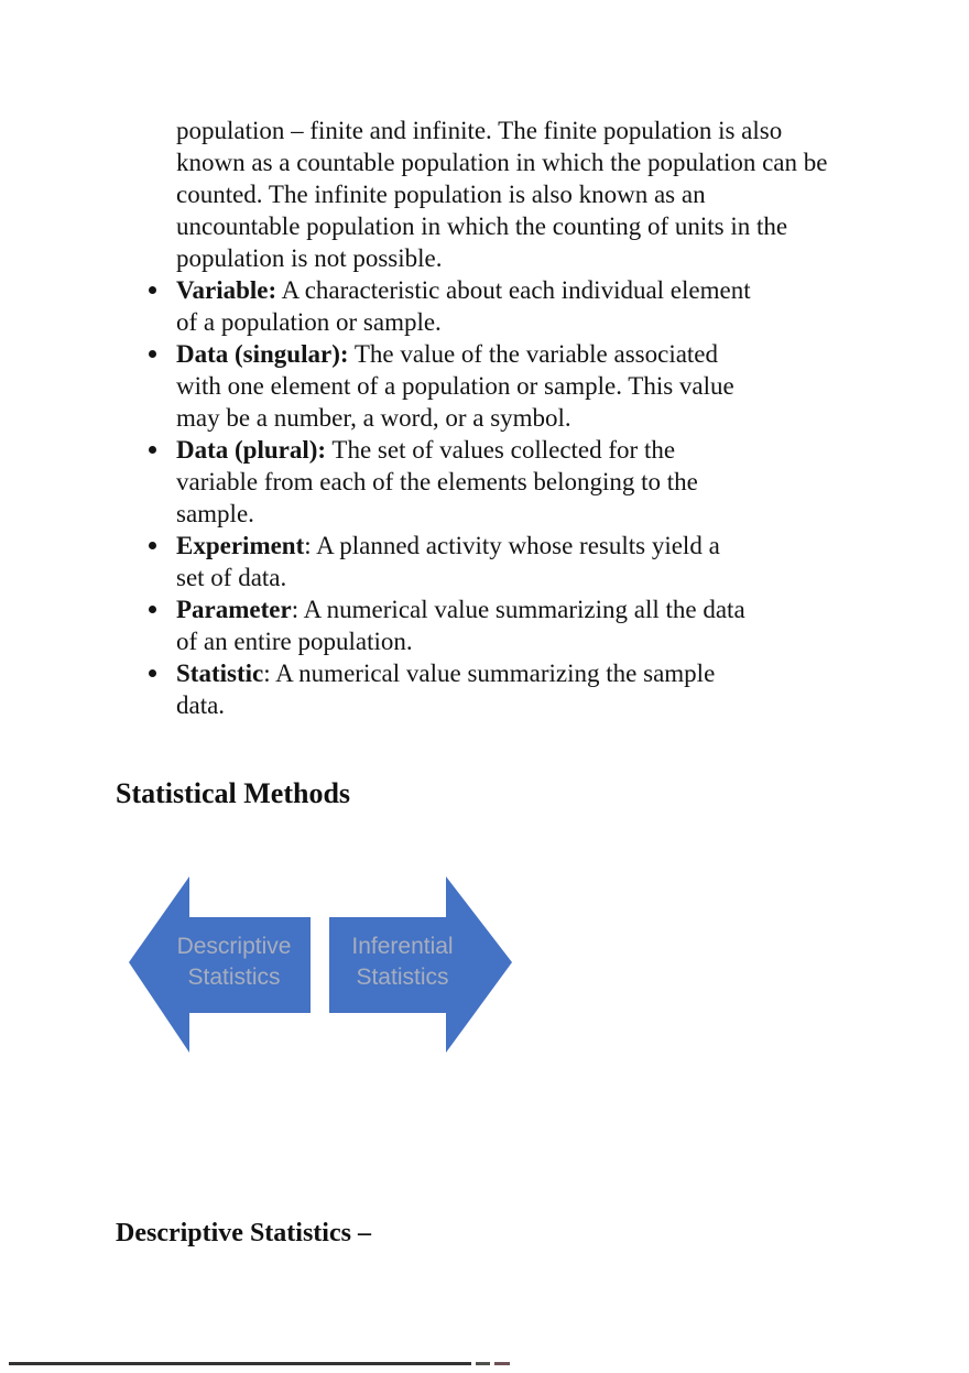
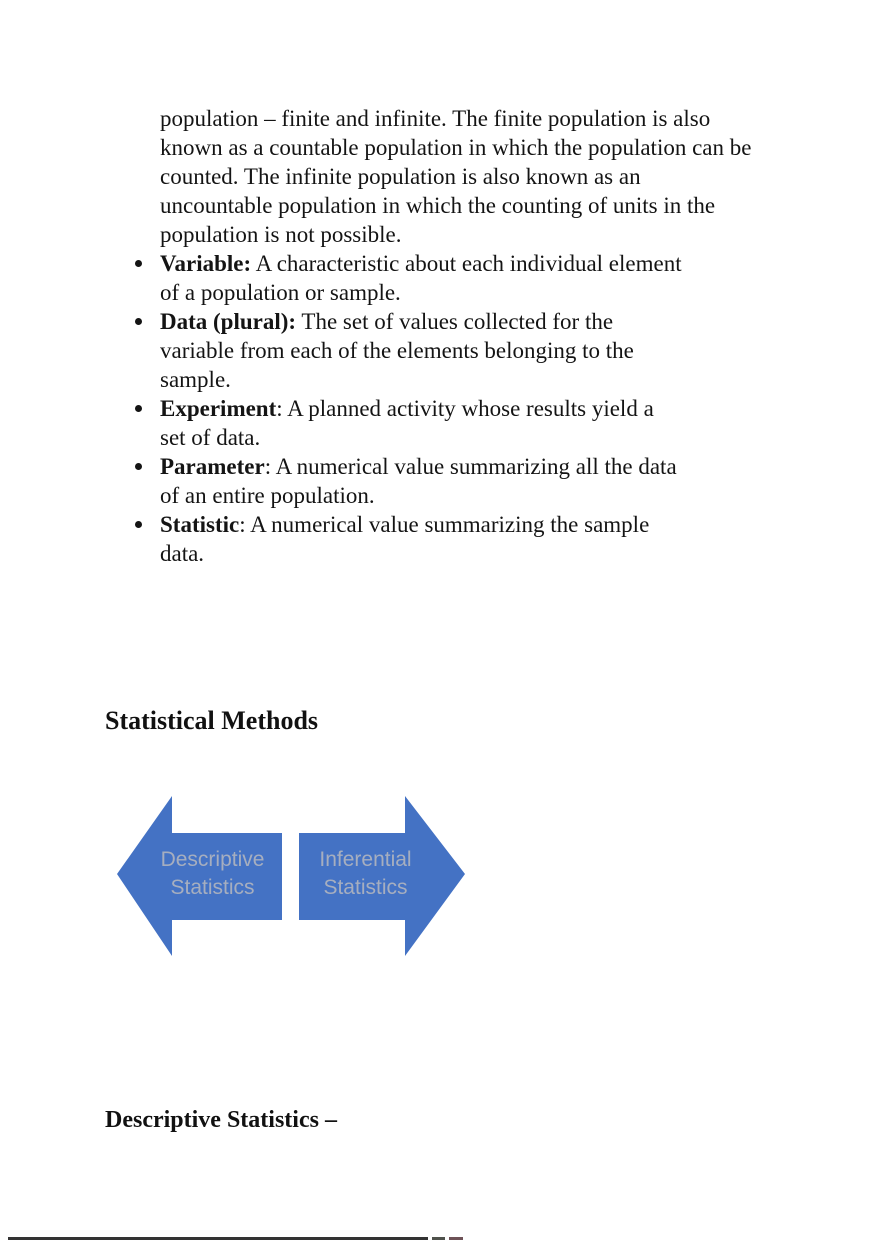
  population – finite and infinite. The finite population is also
  known as a countable population in which the population can be
  counted. The infinite population is also known as an
  uncountable population in which the counting of units in the
  population is not possible.
  Variable: A characteristic about each individual element
  of a population or sample.
- Data (singular): The value of the variable associated
- with one element of a population or sample. This value
- may be a number, a word, or a symbol.
  Data (plural): The set of values collected for the
  variable from each of the elements belonging to the
  sample.
  Experiment: A planned activity whose results yield a
  set of data.
  Parameter: A numerical value summarizing all the data
  of an entire population.
  Statistic: A numerical value summarizing the sample
  data.
  Statistical Methods
  Descriptive
  Statistics
  Inferential
  Statistics
  Descriptive Statistics –
